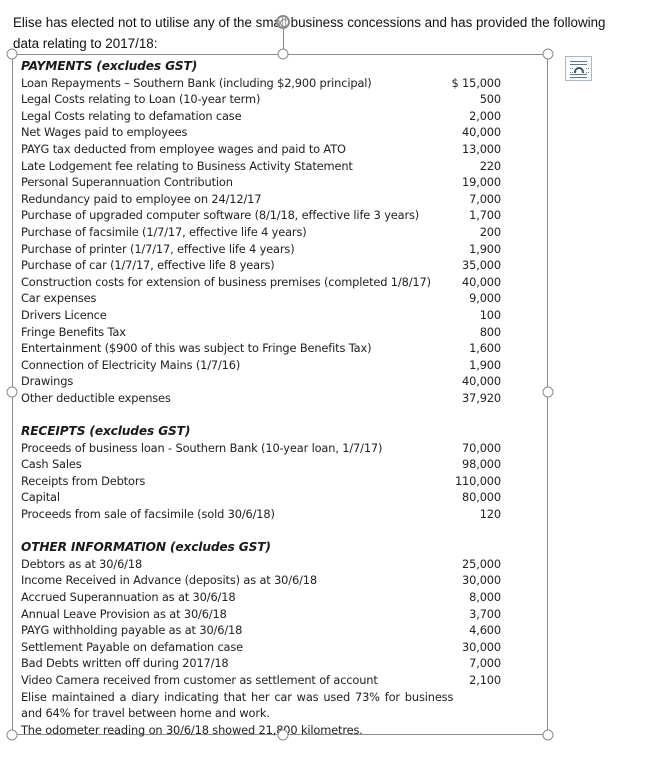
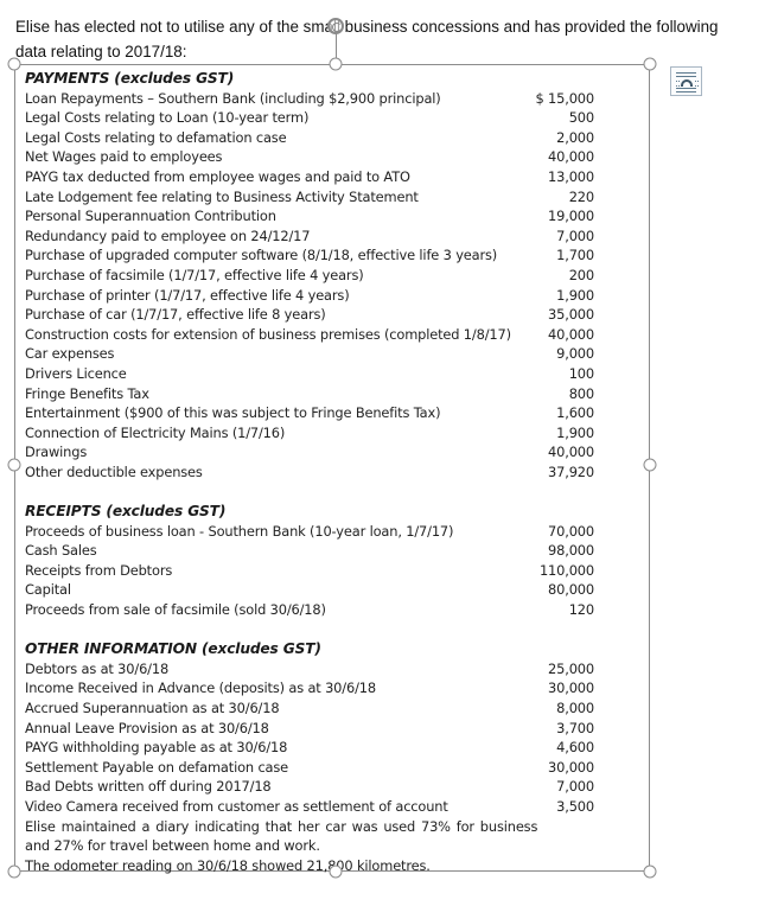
  Elise has elected not to utilise any of the small business concessions and has provided the following
  data relating to 2017/18:
  PAYMENTS (excludes GST)
  Loan Repayments – Southern Bank (including $2,900 principal)
  $ 15,000
  Legal Costs relating to Loan (10-year term)
  500
  Legal Costs relating to defamation case
  2,000
  Net Wages paid to employees
  40,000
  PAYG tax deducted from employee wages and paid to ATO
  13,000
  Late Lodgement fee relating to Business Activity Statement
  220
  Personal Superannuation Contribution
  19,000
  Redundancy paid to employee on 24/12/17
  7,000
  Purchase of upgraded computer software (8/1/18, effective life 3 years)
  1,700
  Purchase of facsimile (1/7/17, effective life 4 years)
  200
  Purchase of printer (1/7/17, effective life 4 years)
  1,900
  Purchase of car (1/7/17, effective life 8 years)
  35,000
  Construction costs for extension of business premises (completed 1/8/17)
  40,000
  Car expenses
  9,000
  Drivers Licence
  100
  Fringe Benefits Tax
  800
  Entertainment ($900 of this was subject to Fringe Benefits Tax)
  1,600
  Connection of Electricity Mains (1/7/16)
  1,900
  Drawings
  40,000
  Other deductible expenses
  37,920
  RECEIPTS (excludes GST)
  Proceeds of business loan - Southern Bank (10-year loan, 1/7/17)
  70,000
  Cash Sales
  98,000
  Receipts from Debtors
  110,000
  Capital
  80,000
  Proceeds from sale of facsimile (sold 30/6/18)
  120
  OTHER INFORMATION (excludes GST)
  Debtors as at 30/6/18
  25,000
  Income Received in Advance (deposits) as at 30/6/18
  30,000
  Accrued Superannuation as at 30/6/18
  8,000
  Annual Leave Provision as at 30/6/18
  3,700
  PAYG withholding payable as at 30/6/18
  4,600
  Settlement Payable on defamation case
  30,000
  Bad Debts written off during 2017/18
  7,000
  Video Camera received from customer as settlement of account
- 2,100
+ 3,500
  Elise maintained a diary indicating that her car was used 73% for business
- and 64% for travel between home and work.
+ and 27% for travel between home and work.
  The odometer reading on 30/6/18 showed 21,00 kilometres.
